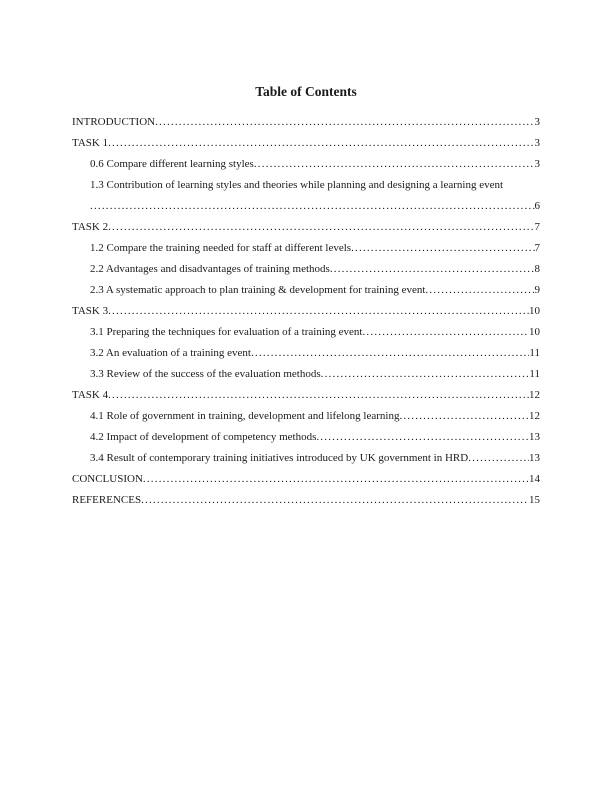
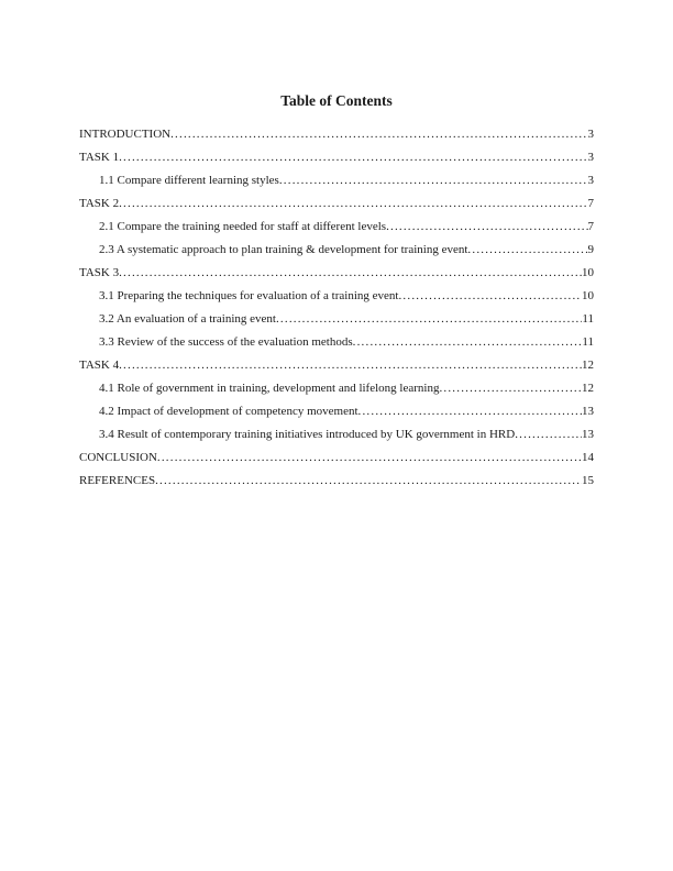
  Table of Contents
  INTRODUCTION
  3
  TASK 1
  3
- 0.6 Compare different learning styles
+ 1.1 Compare different learning styles
  3
- 1.3 Contribution of learning styles and theories while planning and designing a learning event
- 6
  TASK 2
  7
- 1.2 Compare the training needed for staff at different levels
+ 2.1 Compare the training needed for staff at different levels
  7
- 2.2 Advantages and disadvantages of training methods
- 8
  2.3 A systematic approach to plan training & development for training event
  9
  TASK 3
  10
  3.1 Preparing the techniques for evaluation of a training event
  10
  3.2 An evaluation of a training event
  11
  3.3 Review of the success of the evaluation methods
  11
  TASK 4
  12
  4.1 Role of government in training, development and lifelong learning
  12
- 4.2 Impact of development of competency methods
+ 4.2 Impact of development of competency movement
  13
  3.4 Result of contemporary training initiatives introduced by UK government in HRD
  13
  CONCLUSION
  14
  REFERENCES
  15
